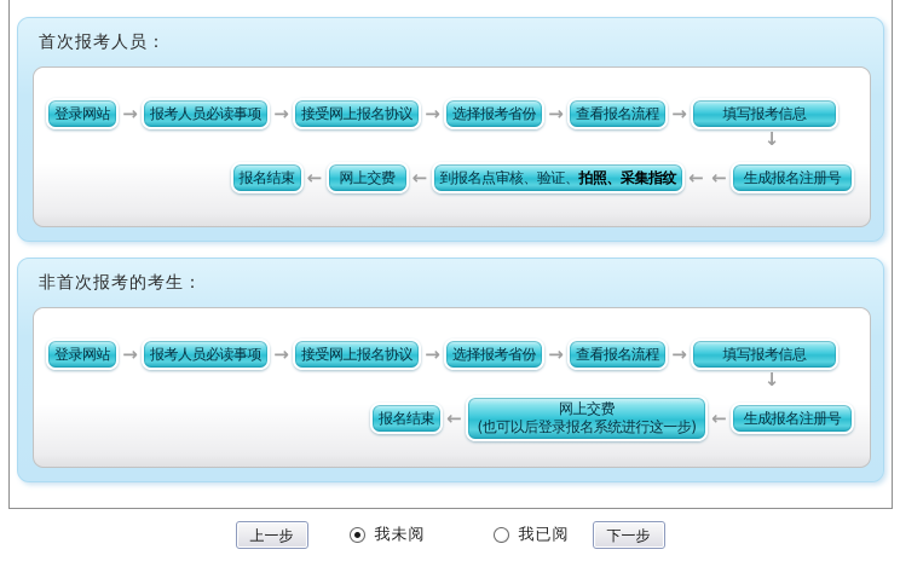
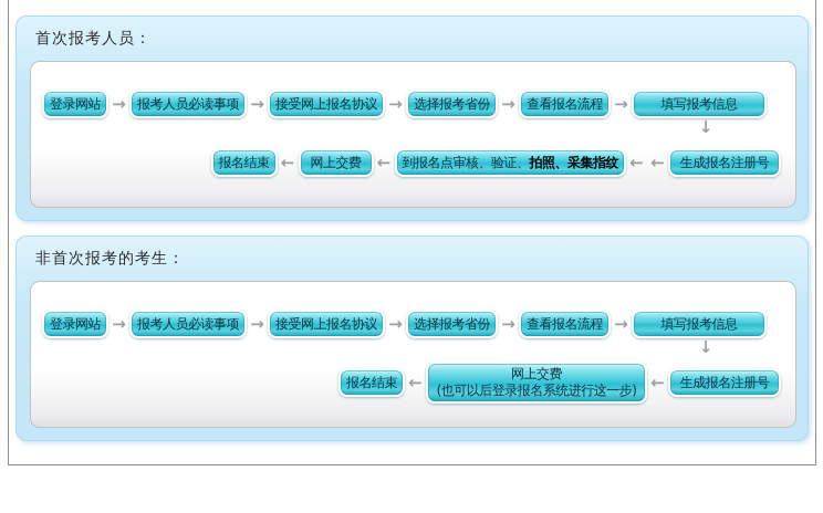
  首次报考人员：
  登录网站
  →
  报考人员必读事项
  →
  接受网上报名协议
  →
  选择报考省份
  →
  查看报名流程
  →
  填写报考信息
  ↓
  报名结束
  ←
  网上交费
  ←
  到报名点审核、验证、拍照、采集指纹
  ←
  ←
  生成报名注册号
  非首次报考的考生：
  登录网站
  →
  报考人员必读事项
  →
  接受网上报名协议
  →
  选择报考省份
  →
  查看报名流程
  →
  填写报考信息
  ↓
  报名结束
  ←
  网上交费
  (也可以后登录报名系统进行这一步)
  ←
  生成报名注册号
- 上一步
- 我未阅
- 我已阅
- 下一步
